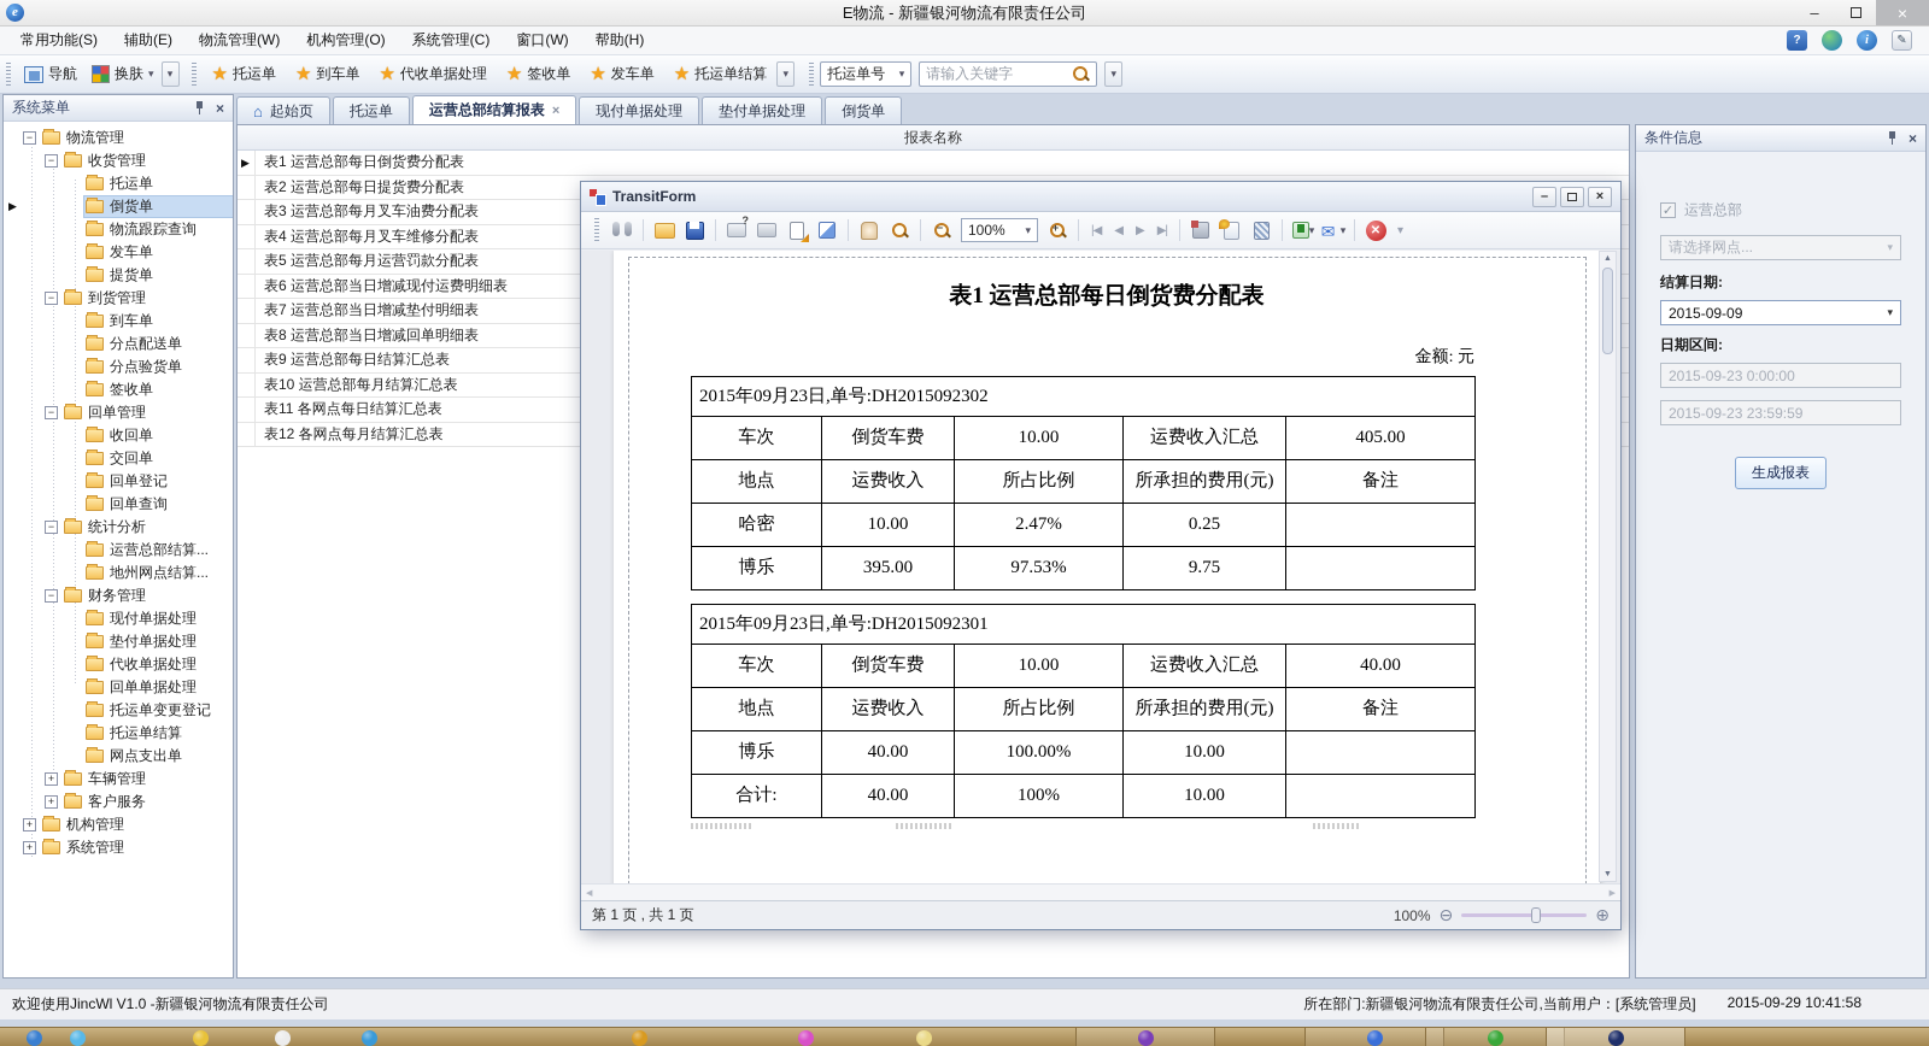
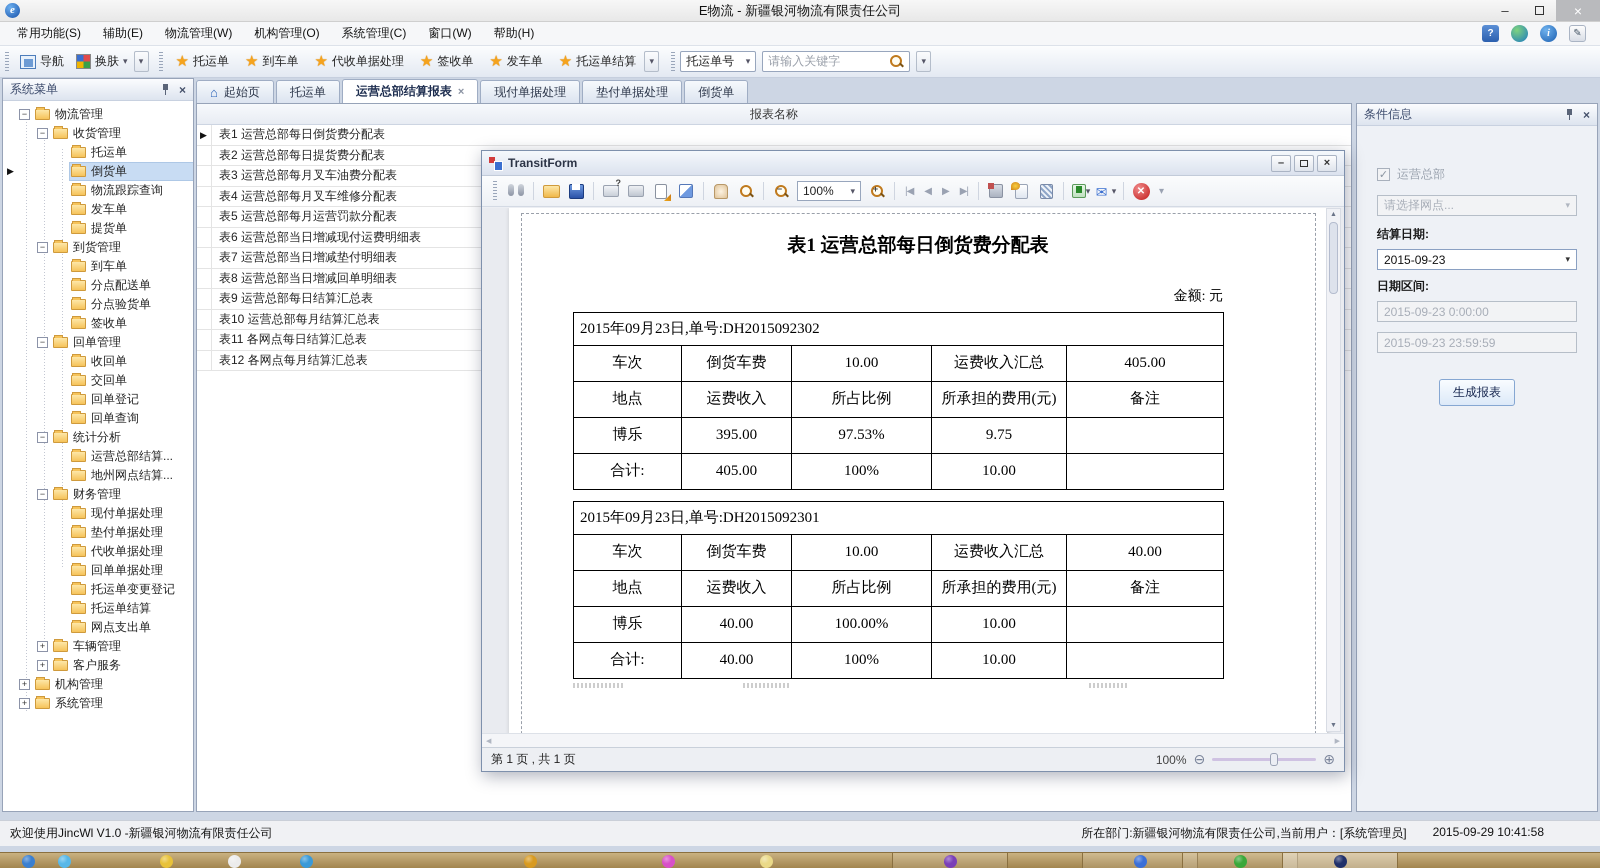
  e
  E物流 - 新疆银河物流有限责任公司
  –
  ×
  常用功能(S)
  辅助(E)
  物流管理(W)
  机构管理(O)
  系统管理(C)
  窗口(W)
  帮助(H)
  ?
  i
  ✎
  导航
  换肤
  ▾
  ▾
  ★
  托运单
  ★
  到车单
  ★
  代收单据处理
  ★
  签收单
  ★
  发车单
  ★
  托运单结算
  ▾
  托运单号
  ▾
  请输入关键字
  ▾
  系统菜单
  ×
  −
  物流管理
  −
  收货管理
  托运单
  倒货单
  物流跟踪查询
  发车单
  提货单
  −
  到货管理
  到车单
  分点配送单
  分点验货单
  签收单
  −
  回单管理
  收回单
  交回单
  回单登记
  回单查询
  −
  统计分析
  运营总部结算...
  地州网点结算...
  −
  财务管理
  现付单据处理
  垫付单据处理
  代收单据处理
  回单单据处理
  托运单变更登记
  托运单结算
  网点支出单
  +
  车辆管理
  +
  客户服务
  +
  机构管理
  +
  系统管理
  ▶
  ⌂
  起始页
  托运单
  运营总部结算报表
  ×
  现付单据处理
  垫付单据处理
  倒货单
  报表名称
  ▶
  表1 运营总部每日倒货费分配表
  表2 运营总部每日提货费分配表
  表3 运营总部每月叉车油费分配表
  表4 运营总部每月叉车维修分配表
  表5 运营总部每月运营罚款分配表
  表6 运营总部当日增减现付运费明细表
  表7 运营总部当日增减垫付明细表
  表8 运营总部当日增减回单明细表
  表9 运营总部每日结算汇总表
  表10 运营总部每月结算汇总表
  表11 各网点每日结算汇总表
  表12 各网点每月结算汇总表
  条件信息
  ×
  ✓
  运营总部
  请选择网点...
  ▾
  结算日期:
- 2015-09-09
+ 2015-09-23
  ▾
  日期区间:
  2015-09-23 0:00:00
  2015-09-23 23:59:59
  生成报表
  TransitForm
  –
  ×
  −
  100%
  ▾
  +
  |◀
  ◀
  ▶
  ▶|
  ▾
  ✉
  ▾
  ✕
  ▾
  表1 运营总部每日倒货费分配表
  金额: 元
  2015年09月23日,单号:DH2015092302
  车次	倒货车费	10.00	运费收入汇总	405.00
  地点	运费收入	所占比例	所承担的费用(元)	备注
- 哈密	10.00	2.47%	0.25
  博乐	395.00	97.53%	9.75
+ 合计:	405.00	100%	10.00
  2015年09月23日,单号:DH2015092301
  车次	倒货车费	10.00	运费收入汇总	40.00
  地点	运费收入	所占比例	所承担的费用(元)	备注
  博乐	40.00	100.00%	10.00
  合计:	40.00	100%	10.00
  第 1 页 , 共 1 页
  100%
  ⊖
  ⊕
  欢迎使用JincWl V1.0 -新疆银河物流有限责任公司
  所在部门:新疆银河物流有限责任公司,当前用户：[系统管理员]
  2015-09-29 10:41:58
